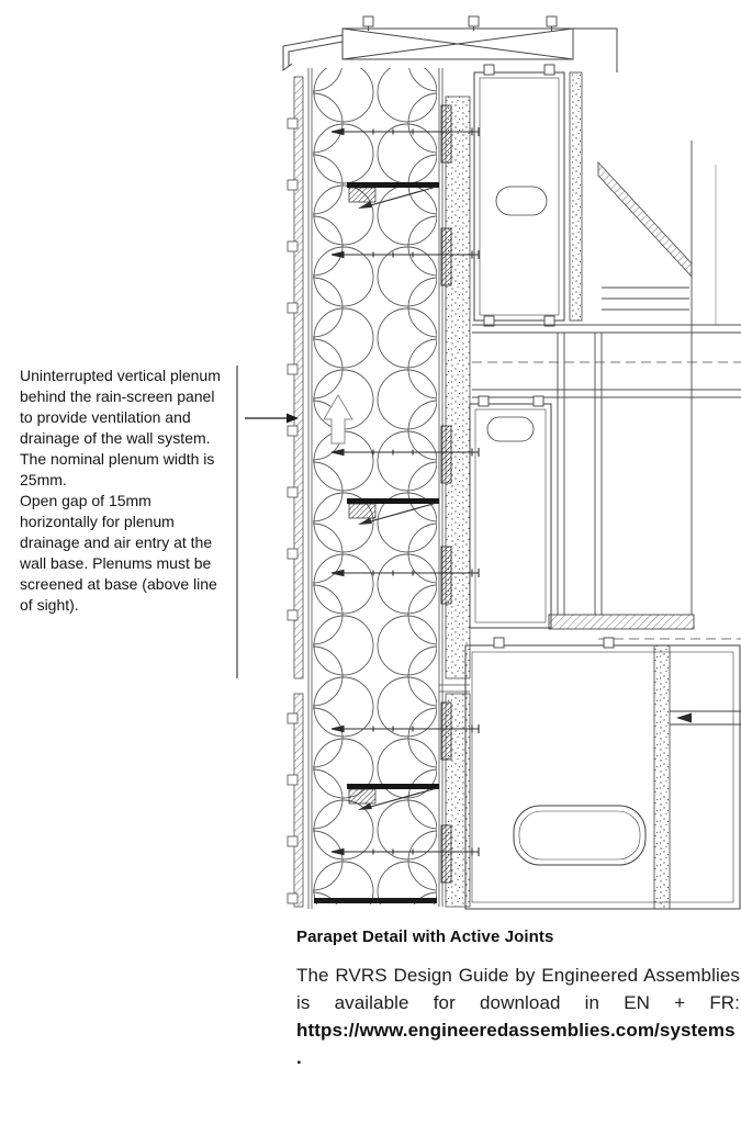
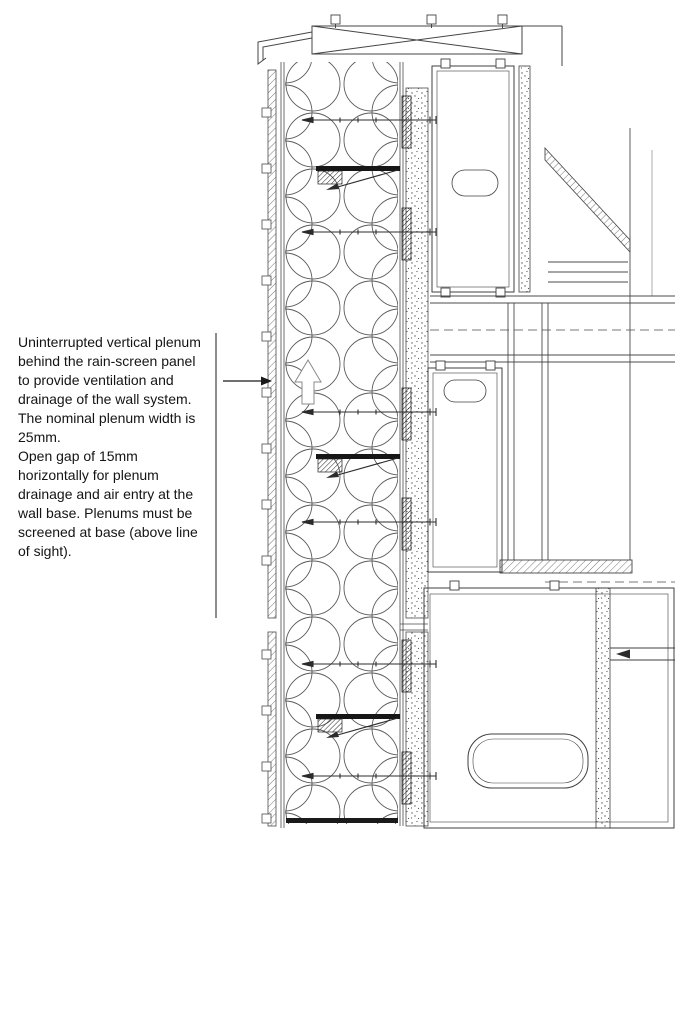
  Uninterrupted vertical plenum behind the rain-screen panel to provide ventilation and drainage of the wall system. The nominal plenum width is 25mm.
  Open gap of 15mm horizontally for plenum drainage and air entry at the wall base. Plenums must be screened at base (above line of sight).
- Parapet Detail with Active Joints
- The RVRS Design Guide by Engineered Assemblies is available for download in EN + FR: https://www.engineeredassemblies.com/systems.
